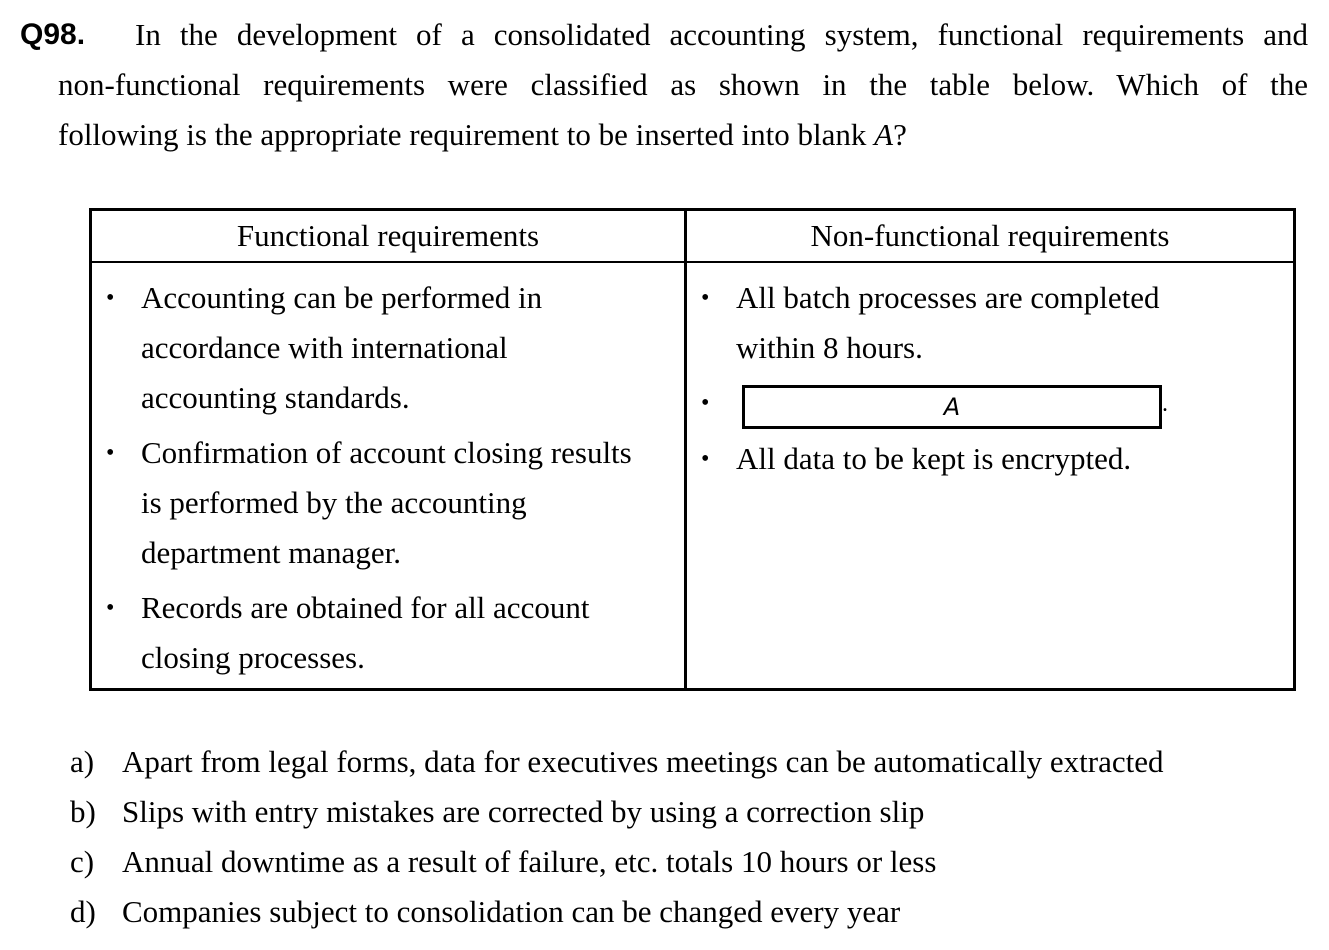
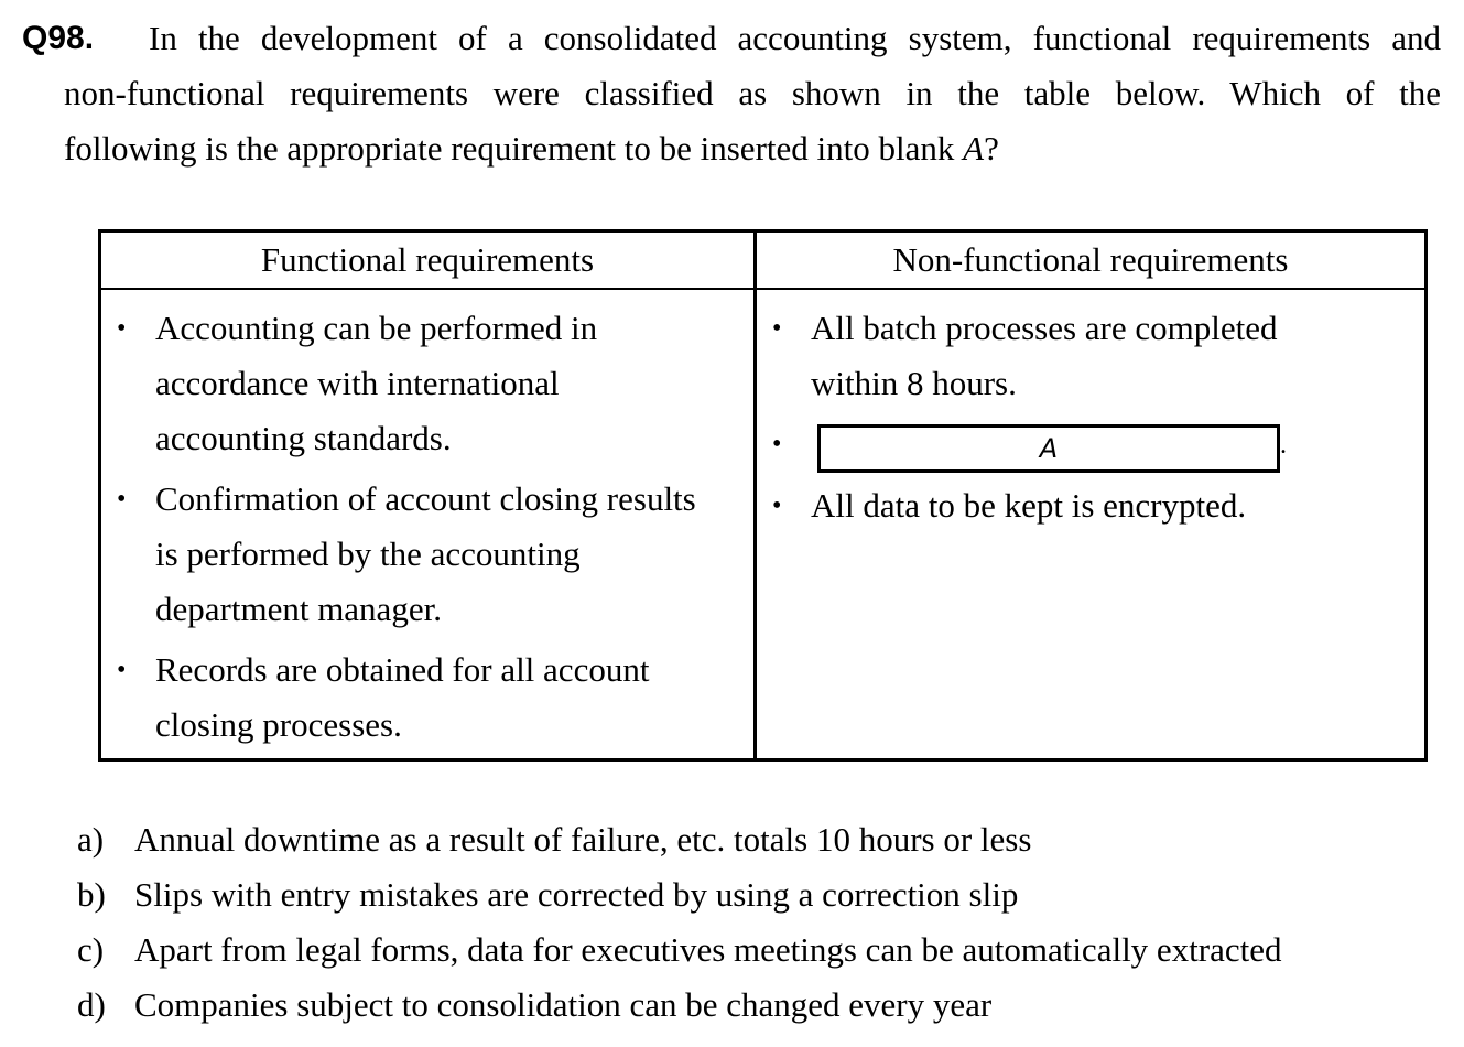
  Q98.
  In the development of a consolidated accounting system, functional requirements and
  non-functional requirements were classified as shown in the table below. Which of the
  following is the appropriate requirement to be inserted into blank A?
  Functional requirements	Non-functional requirements
  • Accounting can be performed in accordance with international accounting standards. • Confirmation of account closing results is performed by the accounting department manager. • Records are obtained for all account closing processes.	• All batch processes are completed within 8 hours. • A . • All data to be kept is encrypted.
- a) Apart from legal forms, data for executives meetings can be automatically extracted
+ a) Annual downtime as a result of failure, etc. totals 10 hours or less
  b) Slips with entry mistakes are corrected by using a correction slip
- c) Annual downtime as a result of failure, etc. totals 10 hours or less
+ c) Apart from legal forms, data for executives meetings can be automatically extracted
  d) Companies subject to consolidation can be changed every year
